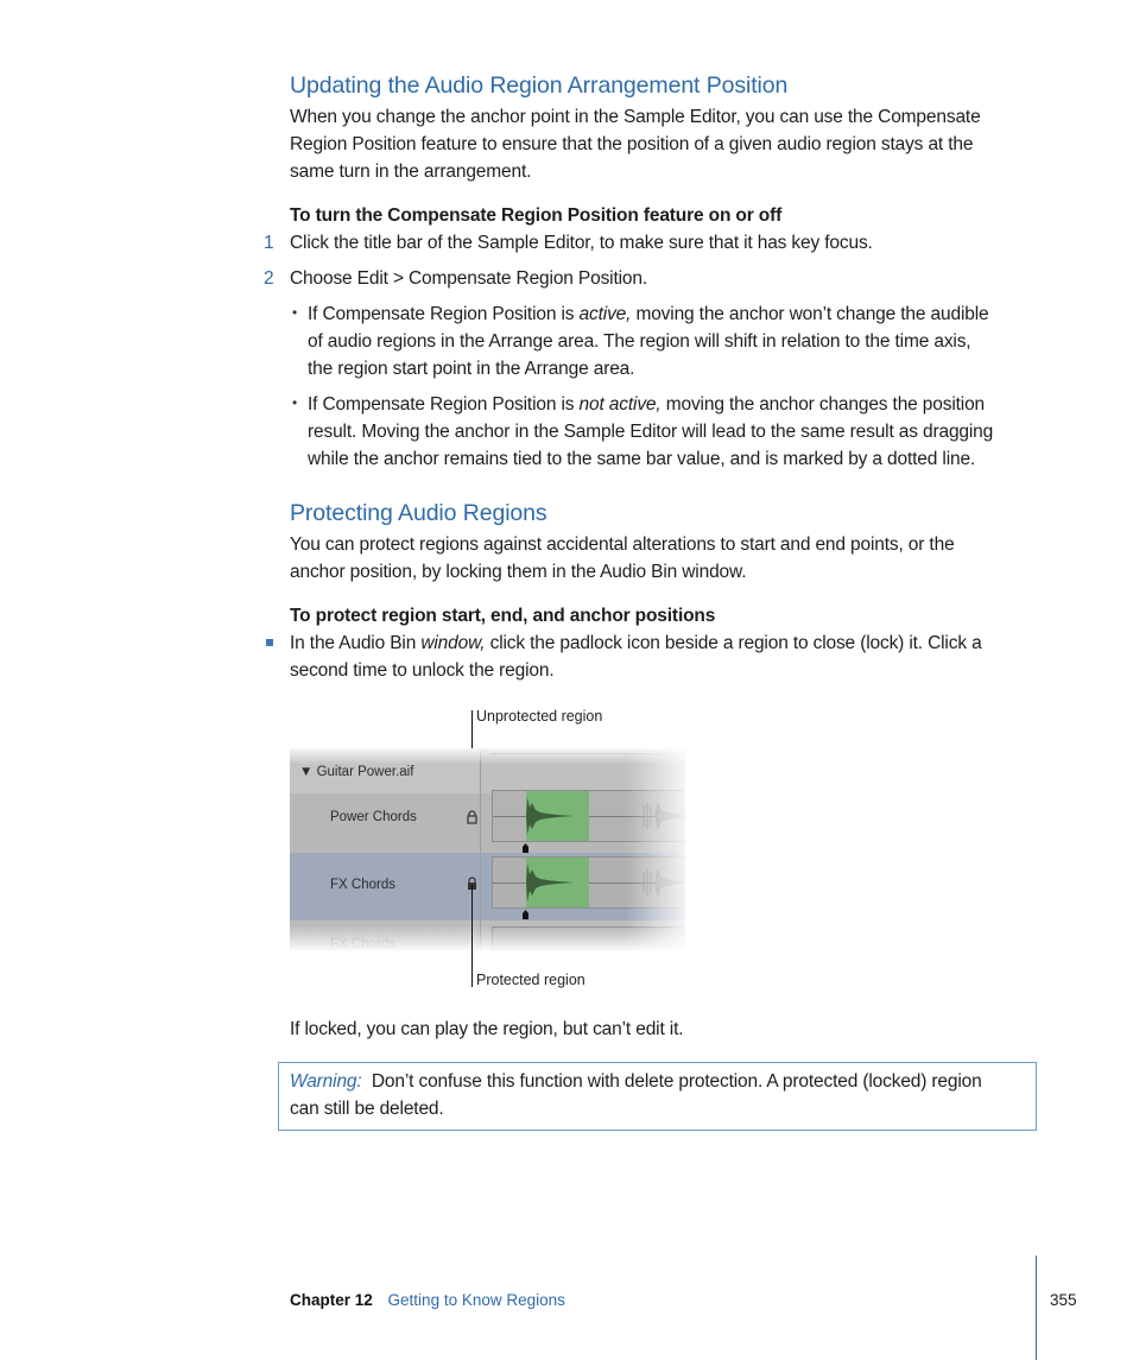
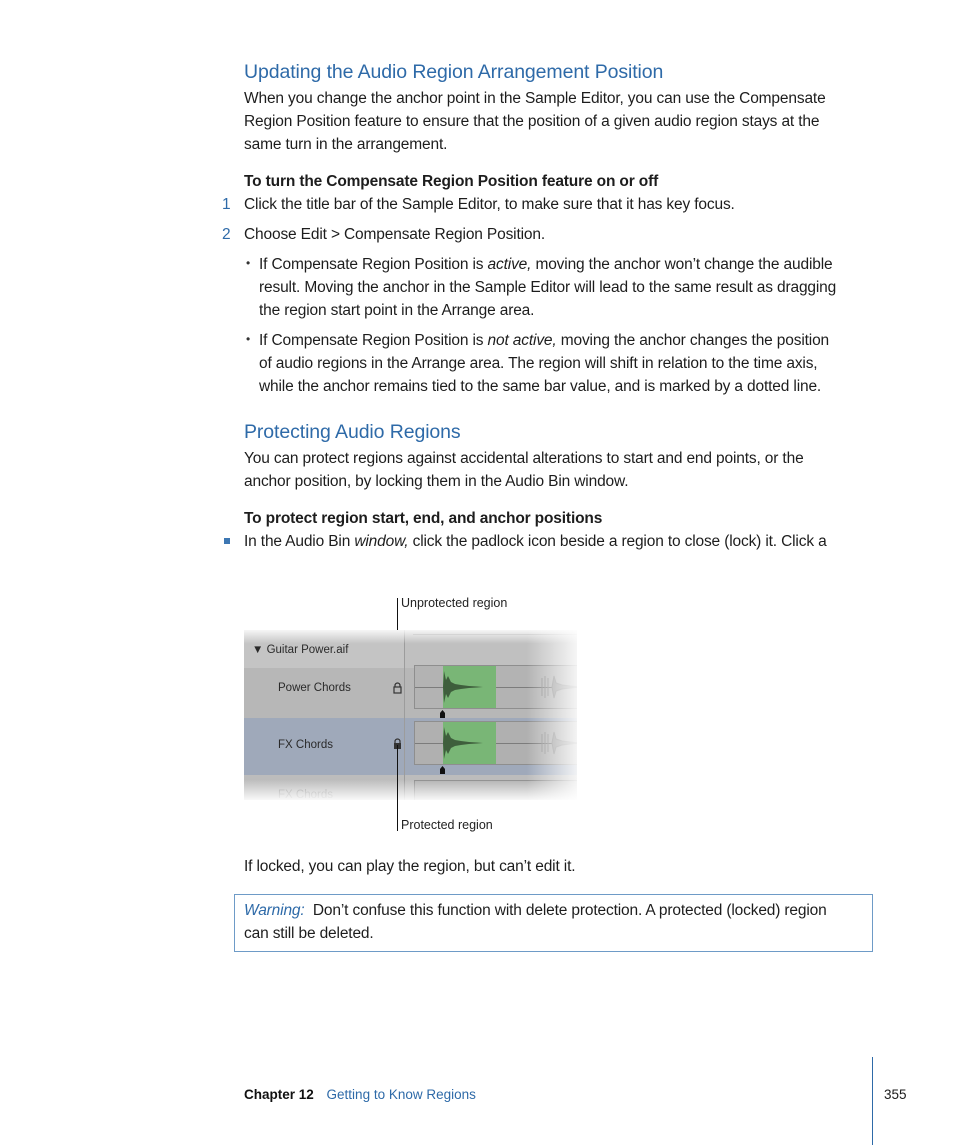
  Updating the Audio Region Arrangement Position
  When you change the anchor point in the Sample Editor, you can use the Compensate
  Region Position feature to ensure that the position of a given audio region stays at the
  same turn in the arrangement.
  To turn the Compensate Region Position feature on or off
  1
  Click the title bar of the Sample Editor, to make sure that it has key focus.
  2
  Choose Edit > Compensate Region Position.
  •
  If Compensate Region Position is active, moving the anchor won’t change the audible
- of audio regions in the Arrange area. The region will shift in relation to the time axis,
+ result. Moving the anchor in the Sample Editor will lead to the same result as dragging
  the region start point in the Arrange area.
  •
  If Compensate Region Position is not active, moving the anchor changes the position
- result. Moving the anchor in the Sample Editor will lead to the same result as dragging
+ of audio regions in the Arrange area. The region will shift in relation to the time axis,
  while the anchor remains tied to the same bar value, and is marked by a dotted line.
  Protecting Audio Regions
  You can protect regions against accidental alterations to start and end points, or the
  anchor position, by locking them in the Audio Bin window.
  To protect region start, end, and anchor positions
  In the Audio Bin window, click the padlock icon beside a region to close (lock) it. Click a
- second time to unlock the region.
  Unprotected region
  Protected region
  If locked, you can play the region, but can’t edit it.
  Warning: Don’t confuse this function with delete protection. A protected (locked) region
  can still be deleted.
  Chapter 12 Getting to Know Regions
  355
